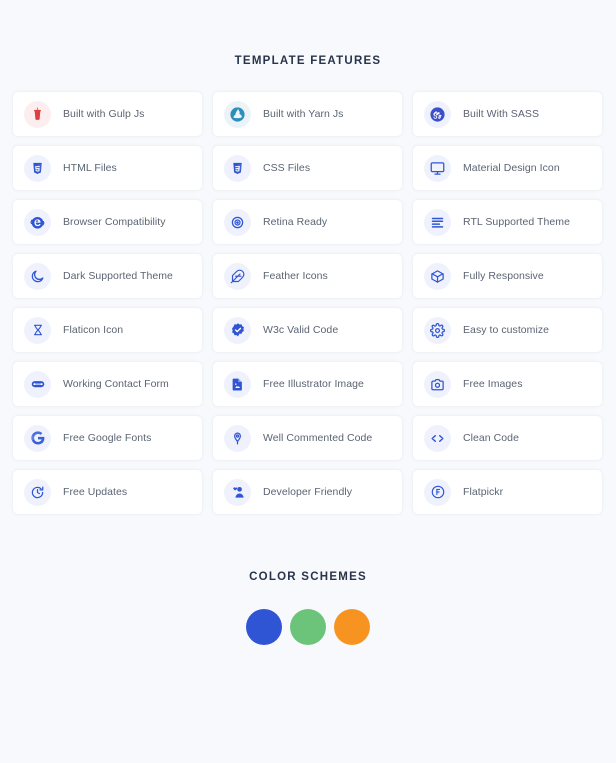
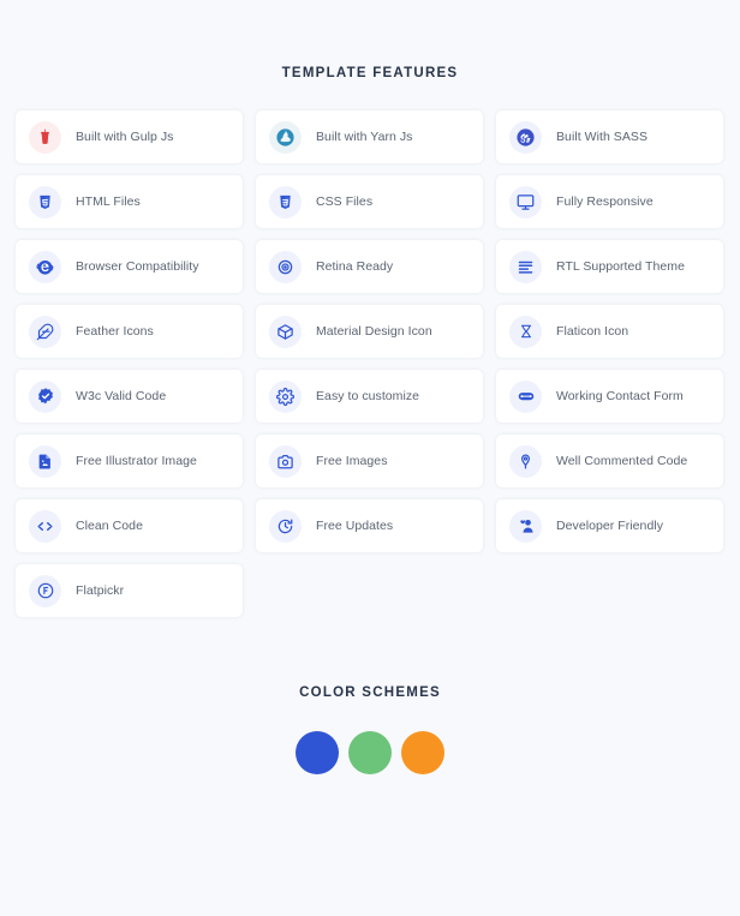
  TEMPLATE FEATURES
  Built with Gulp Js
  Built with Yarn Js
  Built With SASS
  HTML Files
  CSS Files
- Material Design Icon
+ Fully Responsive
  Browser Compatibility
  Retina Ready
  RTL Supported Theme
- Dark Supported Theme
  Feather Icons
- Fully Responsive
+ Material Design Icon
  Flaticon Icon
  W3c Valid Code
  Easy to customize
  Working Contact Form
  Free Illustrator Image
  Free Images
- Free Google Fonts
  Well Commented Code
  Clean Code
  Free Updates
  Developer Friendly
  Flatpickr
  COLOR SCHEMES
